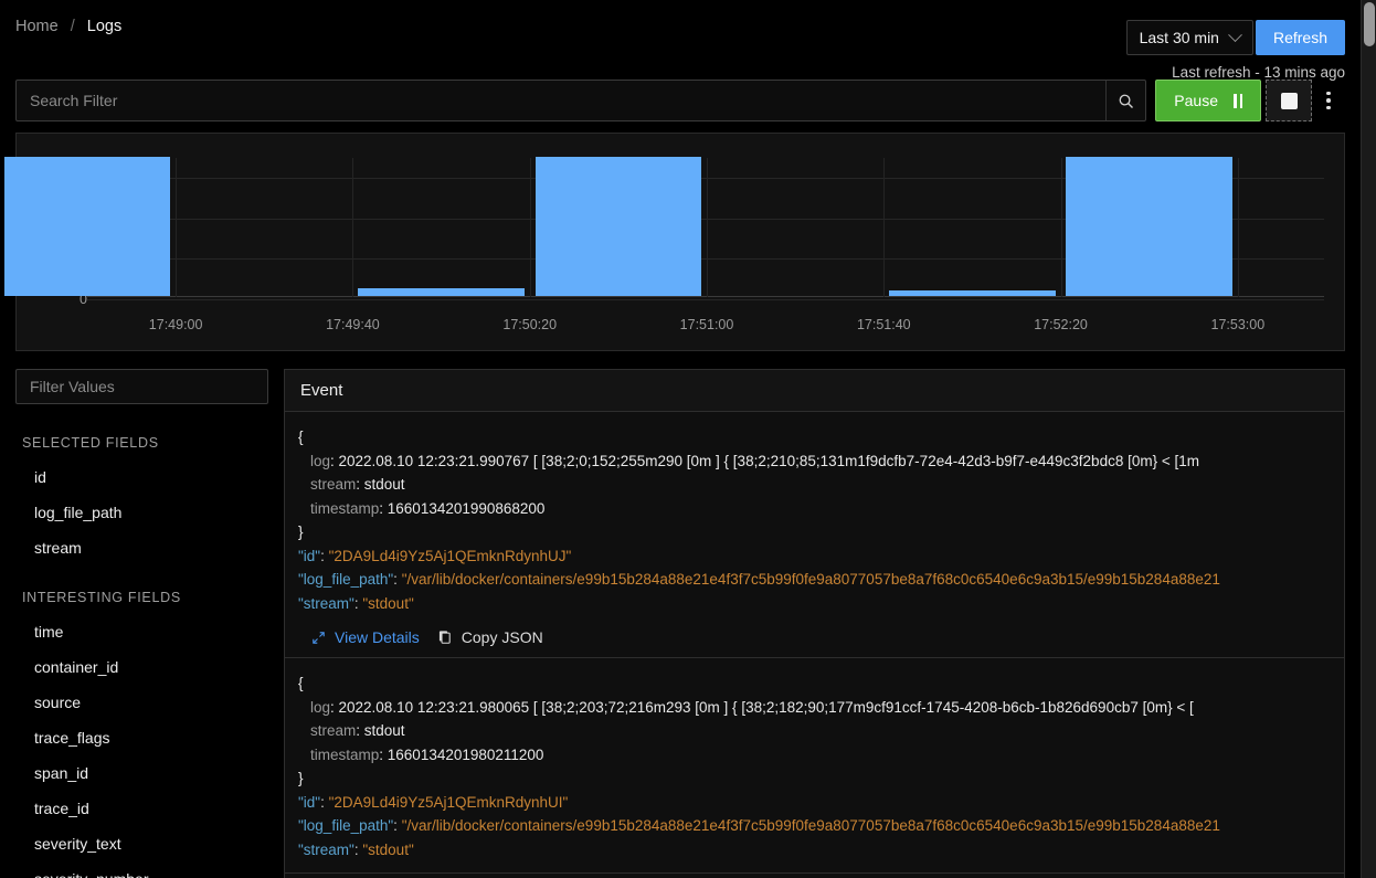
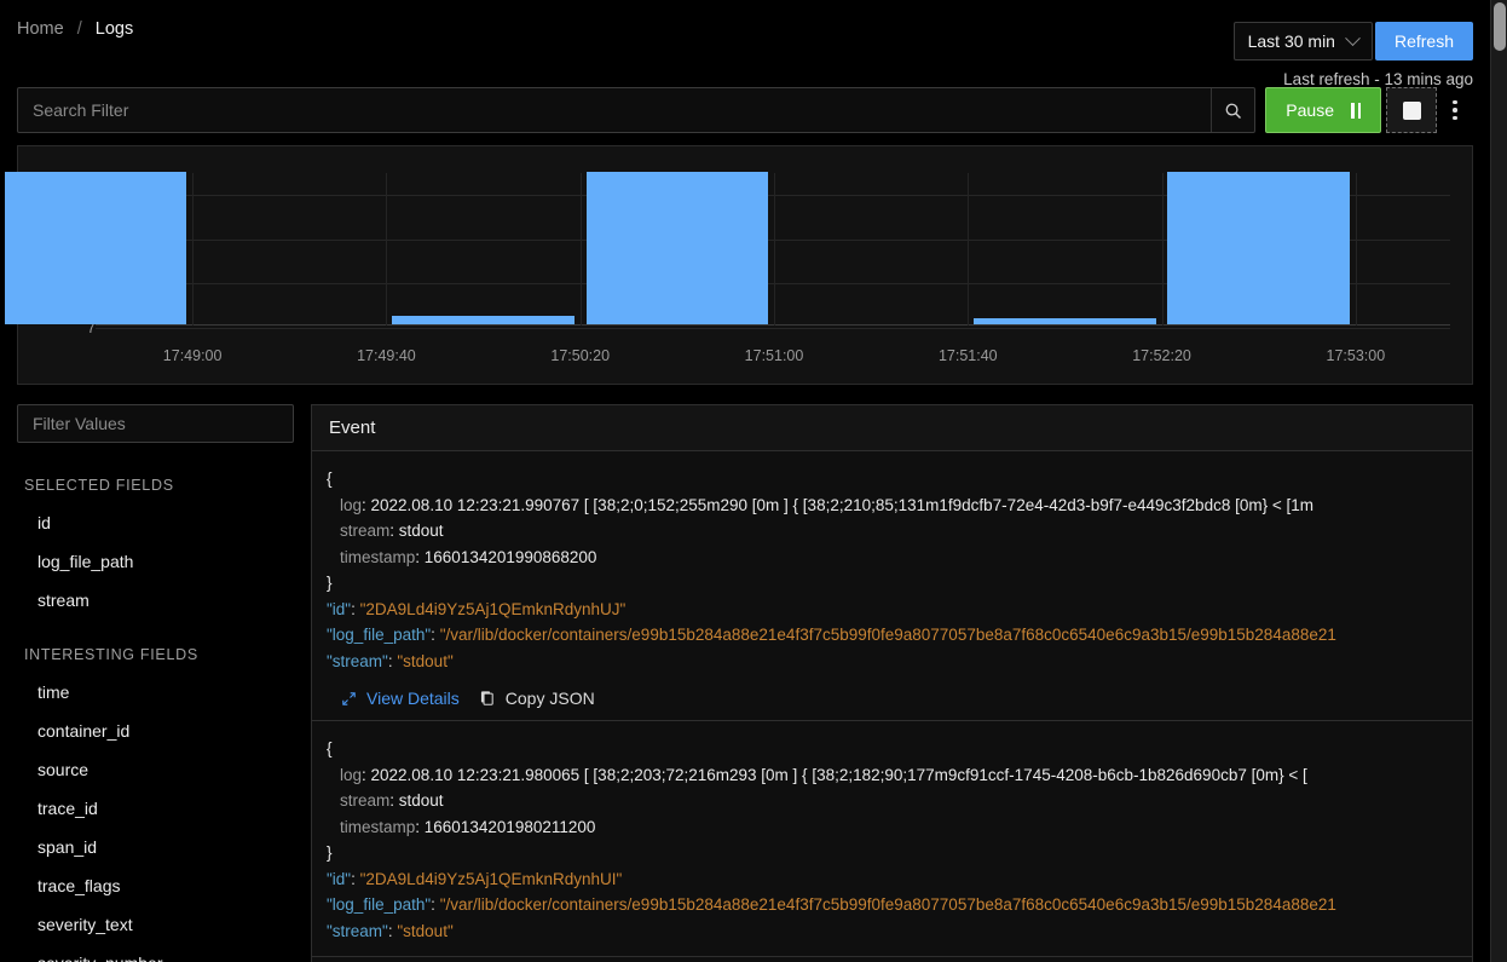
  Home / Logs
  Last 30 min
  Refresh
  Last refresh - 13 mins ago
  Search Filter
  Pause
- 0
+ 7
  17:49:00
  17:49:40
  17:50:20
  17:51:00
  17:51:40
  17:52:20
  17:53:00
  Filter Values
  SELECTED FIELDS
  id
  log_file_path
  stream
  INTERESTING FIELDS
  time
  container_id
  source
- trace_flags
+ trace_id
  span_id
- trace_id
+ trace_flags
  severity_text
  Event
  {
  log: 2022.08.10 12:23:21.990767 [ [38;2;0;152;255m290 [0m ] { [38;2;210;85;131m1f9dcfb7-72e4-42d3-b9f7-e449c3f2bdc8 [0m} < [1m
  stream: stdout
  timestamp: 1660134201990868200
  }
  "id": "2DA9Ld4i9Yz5Aj1QEmknRdynhUJ"
  "log_file_path": "/var/lib/docker/containers/e99b15b284a88e21e4f3f7c5b99f0fe9a8077057be8a7f68c0c6540e6c9a3b15/e99b15b284a88e21
  "stream": "stdout"
  View Details
  Copy JSON
  {
  log: 2022.08.10 12:23:21.980065 [ [38;2;203;72;216m293 [0m ] { [38;2;182;90;177m9cf91ccf-1745-4208-b6cb-1b826d690cb7 [0m} < [
  stream: stdout
  timestamp: 1660134201980211200
  }
  "id": "2DA9Ld4i9Yz5Aj1QEmknRdynhUI"
  "log_file_path": "/var/lib/docker/containers/e99b15b284a88e21e4f3f7c5b99f0fe9a8077057be8a7f68c0c6540e6c9a3b15/e99b15b284a88e21
  "stream": "stdout"
